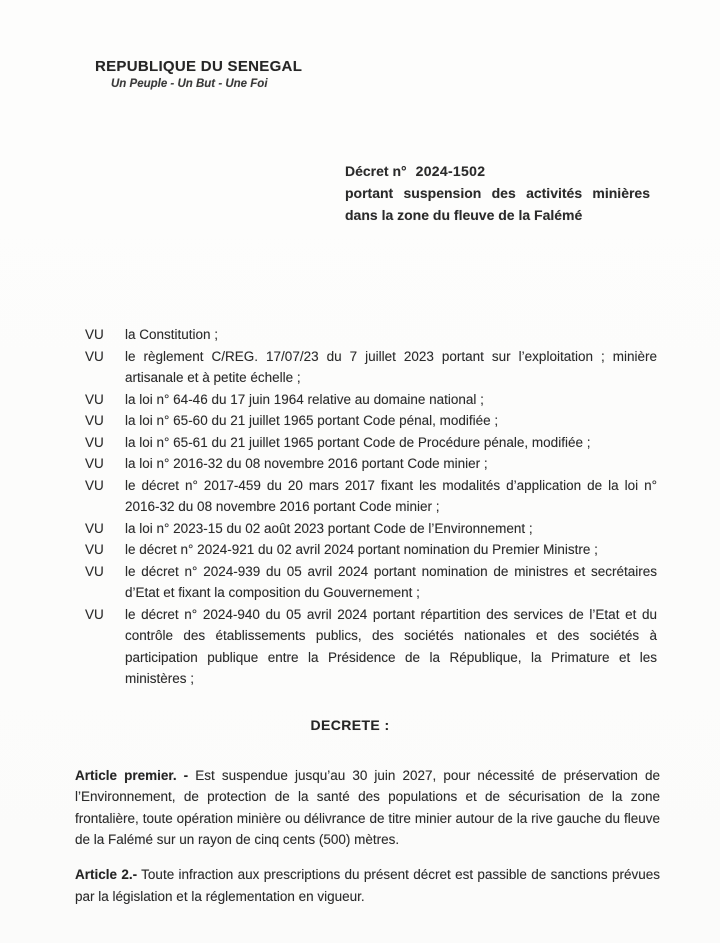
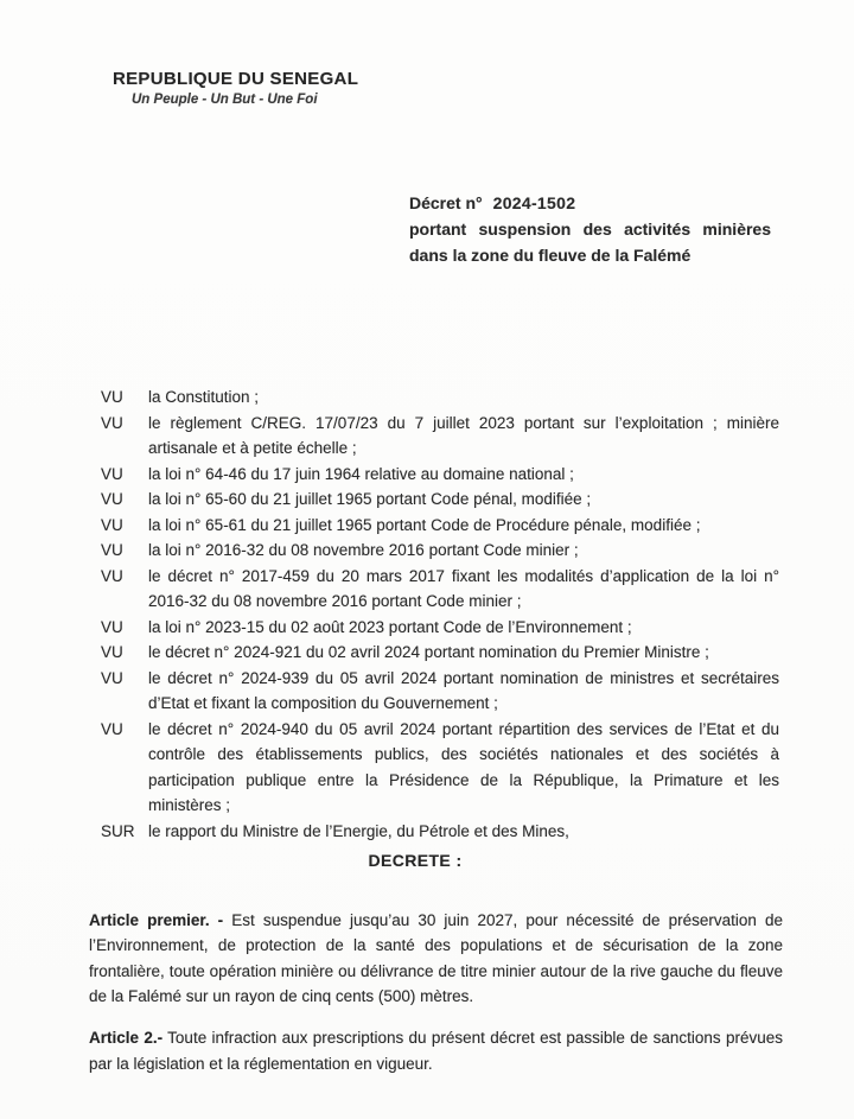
  REPUBLIQUE DU SENEGAL
  Un Peuple - Un But - Une Foi
  Décret n° 2024-1502
  portant suspension des activités minières dans la zone du fleuve de la Falémé
  VU
  la Constitution ;
  VU
  le règlement C/REG. 17/07/23 du 7 juillet 2023 portant sur l’exploitation ; minière artisanale et à petite échelle ;
  VU
  la loi n° 64-46 du 17 juin 1964 relative au domaine national ;
  VU
  la loi n° 65-60 du 21 juillet 1965 portant Code pénal, modifiée ;
  VU
  la loi n° 65-61 du 21 juillet 1965 portant Code de Procédure pénale, modifiée ;
  VU
  la loi n° 2016-32 du 08 novembre 2016 portant Code minier ;
  VU
  le décret n° 2017-459 du 20 mars 2017 fixant les modalités d’application de la loi n° 2016-32 du 08 novembre 2016 portant Code minier ;
  VU
  la loi n° 2023-15 du 02 août 2023 portant Code de l’Environnement ;
  VU
  le décret n° 2024-921 du 02 avril 2024 portant nomination du Premier Ministre ;
  VU
  le décret n° 2024-939 du 05 avril 2024 portant nomination de ministres et secrétaires d’Etat et fixant la composition du Gouvernement ;
  VU
  le décret n° 2024-940 du 05 avril 2024 portant répartition des services de l’Etat et du contrôle des établissements publics, des sociétés nationales et des sociétés à participation publique entre la Présidence de la République, la Primature et les ministères ;
+ SUR
+ le rapport du Ministre de l’Energie, du Pétrole et des Mines,
  DECRETE :
  Article premier. - Est suspendue jusqu’au 30 juin 2027, pour nécessité de préservation de l’Environnement, de protection de la santé des populations et de sécurisation de la zone frontalière, toute opération minière ou délivrance de titre minier autour de la rive gauche du fleuve de la Falémé sur un rayon de cinq cents (500) mètres.
  Article 2.- Toute infraction aux prescriptions du présent décret est passible de sanctions prévues par la législation et la réglementation en vigueur.
